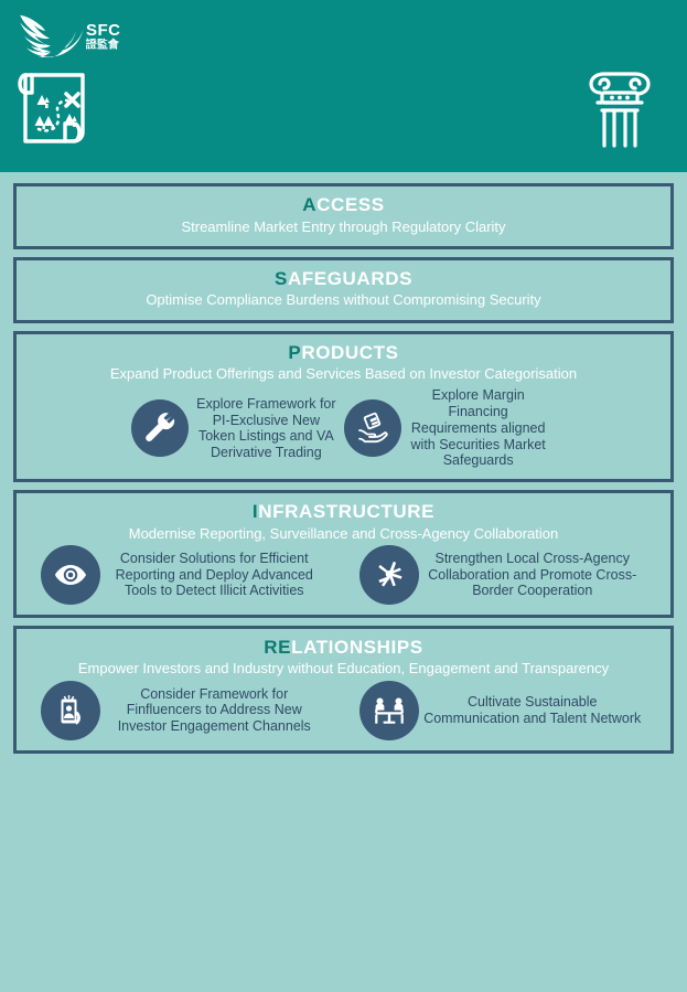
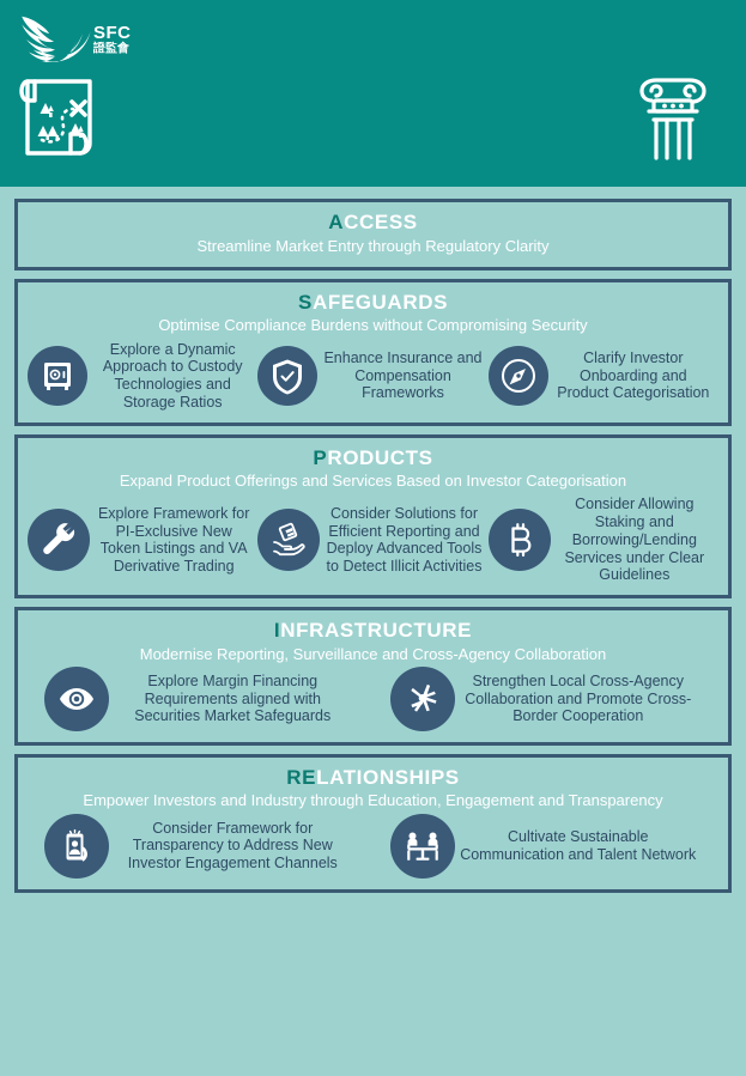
  SFC
  證監會
  ACCESS
  Streamline Market Entry through Regulatory Clarity
  SAFEGUARDS
  Optimise Compliance Burdens without Compromising Security
+ Explore a Dynamic Approach to Custody Technologies and Storage Ratios
+ Enhance Insurance and Compensation Frameworks
+ Clarify Investor Onboarding and Product Categorisation
  PRODUCTS
  Expand Product Offerings and Services Based on Investor Categorisation
  Explore Framework for PI-Exclusive New Token Listings and VA Derivative Trading
- Explore Margin Financing Requirements aligned with Securities Market Safeguards
+ Consider Solutions for Efficient Reporting and Deploy Advanced Tools to Detect Illicit Activities
+ Consider Allowing Staking and Borrowing/Lending Services under Clear Guidelines
  INFRASTRUCTURE
  Modernise Reporting, Surveillance and Cross-Agency Collaboration
- Consider Solutions for Efficient Reporting and Deploy Advanced Tools to Detect Illicit Activities
+ Explore Margin Financing Requirements aligned with Securities Market Safeguards
  Strengthen Local Cross-Agency Collaboration and Promote Cross-Border Cooperation
  RELATIONSHIPS
- Empower Investors and Industry without Education, Engagement and Transparency
+ Empower Investors and Industry through Education, Engagement and Transparency
- Consider Framework for Finfluencers to Address New Investor Engagement Channels
+ Consider Framework for Transparency to Address New Investor Engagement Channels
  Cultivate Sustainable Communication and Talent Network
